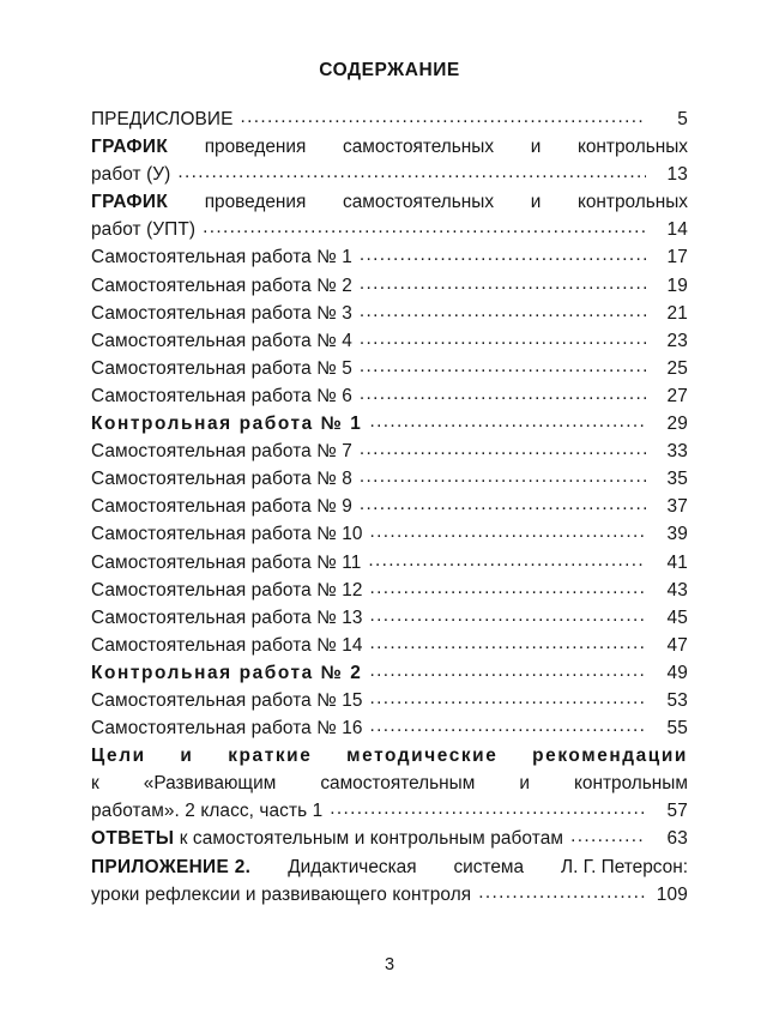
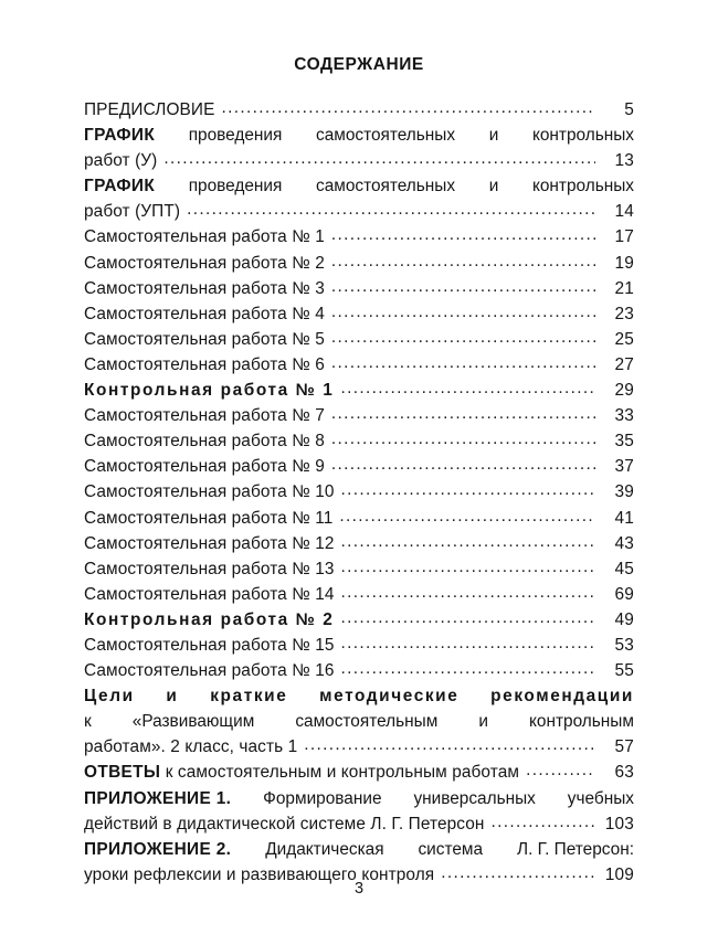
  СОДЕРЖАНИЕ
  ПРЕДИСЛОВИЕ
  5
  ГРАФИК
  проведения
  самостоятельных
  и
  контрольных
  работ (У)
  13
  ГРАФИК
  проведения
  самостоятельных
  и
  контрольных
  работ (УПТ)
  14
  Самостоятельная работа № 1
  17
  Самостоятельная работа № 2
  19
  Самостоятельная работа № 3
  21
  Самостоятельная работа № 4
  23
  Самостоятельная работа № 5
  25
  Самостоятельная работа № 6
  27
  Контрольная работа № 1
  29
  Самостоятельная работа № 7
  33
  Самостоятельная работа № 8
  35
  Самостоятельная работа № 9
  37
  Самостоятельная работа № 10
  39
  Самостоятельная работа № 11
  41
  Самостоятельная работа № 12
  43
  Самостоятельная работа № 13
  45
  Самостоятельная работа № 14
- 47
+ 69
  Контрольная работа № 2
  49
  Самостоятельная работа № 15
  53
  Самостоятельная работа № 16
  55
  Цели
  и
  краткие
  методические
  рекомендации
  к
  «Развивающим
  самостоятельным
  и
  контрольным
  работам». 2 класс, часть 1
  57
  ОТВЕТЫ к самостоятельным и контрольным работам
  63
+ ПРИЛОЖЕНИЕ 1.
+ Формирование
+ универсальных
+ учебных
+ действий в дидактической системе Л. Г. Петерсон
+ 103
  ПРИЛОЖЕНИЕ 2.
  Дидактическая
  система
  Л. Г. Петерсон:
  уроки рефлексии и развивающего контроля
  109
  3
